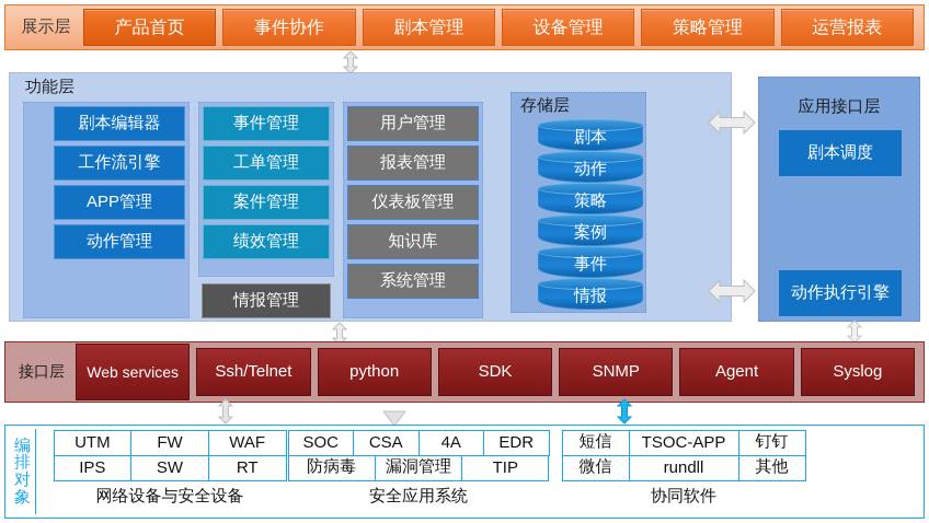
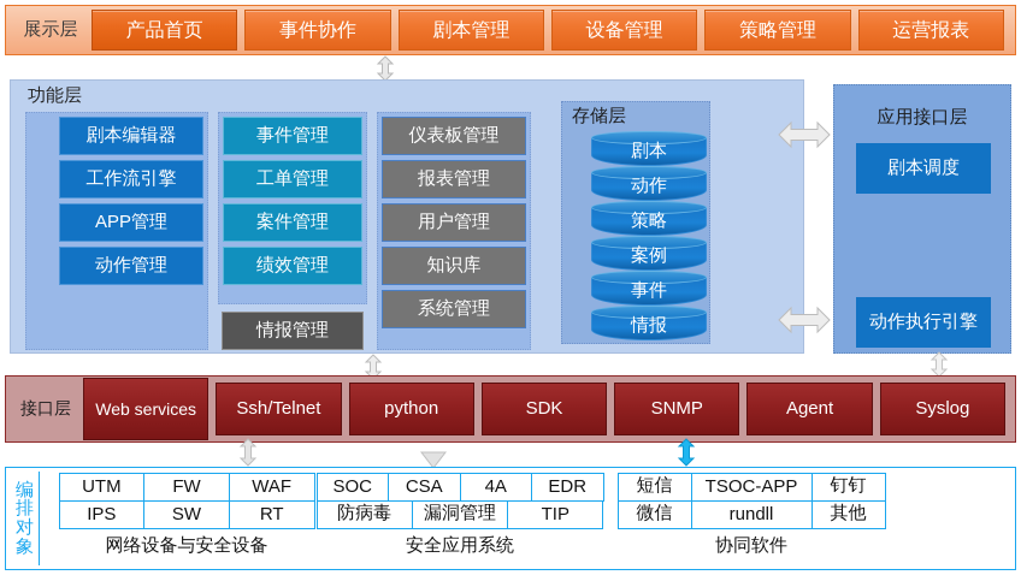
  展示层
  产品首页
  事件协作
  剧本管理
  设备管理
  策略管理
  运营报表
  功能层
  剧本编辑器
  工作流引擎
  APP管理
  动作管理
  事件管理
  工单管理
  案件管理
  绩效管理
  情报管理
- 用户管理
+ 仪表板管理
  报表管理
- 仪表板管理
+ 用户管理
  知识库
  系统管理
  存储层
  剧本
  动作
  策略
  案例
  事件
  情报
  应用接口层
  剧本调度
  动作执行引擎
  接口层
  Web services
  Ssh/Telnet
  python
  SDK
  SNMP
  Agent
  Syslog
  编
  排
  对
  象
  UTM
  FW
  WAF
  IPS
  SW
  RT
  网络设备与安全设备
  SOC
  CSA
  4A
  EDR
  防病毒
  漏洞管理
  TIP
  安全应用系统
  短信
  TSOC-APP
  钉钉
  微信
  rundll
  其他
  协同软件
